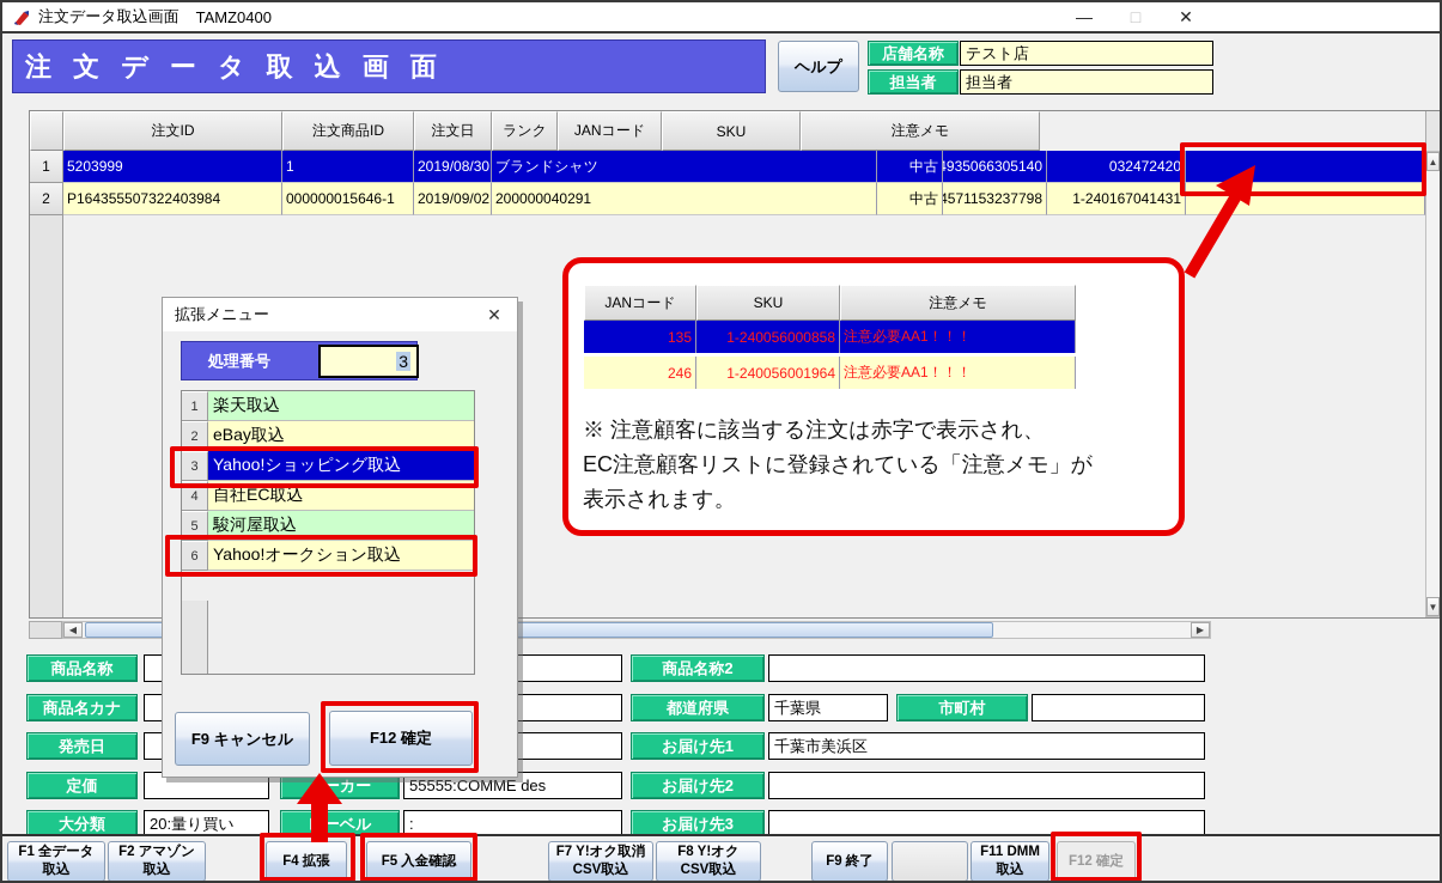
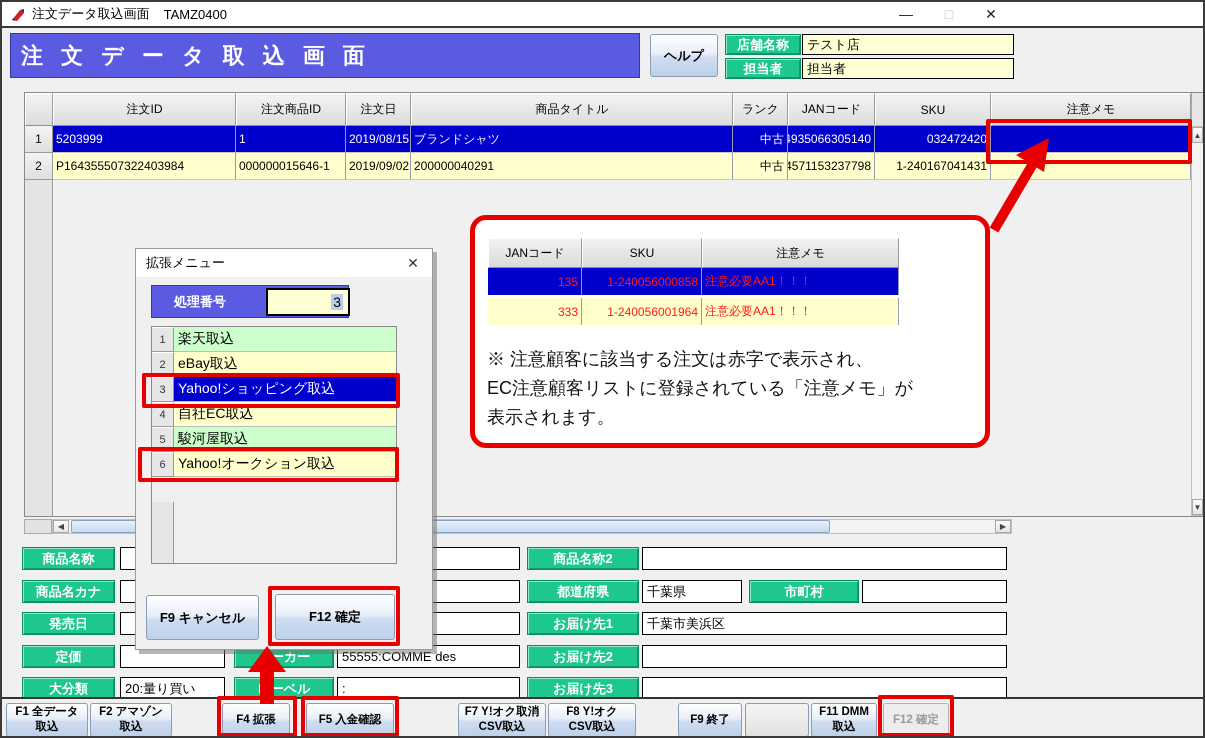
  注文データ取込画面
  TAMZ0400
  —
  □
  ✕
  注 文 デ ー タ 取 込 画 面
  ヘルプ
  店舗名称
  テスト店
  担当者
  担当者
  注文ID
  注文商品ID
  注文日
+ 商品タイトル
  ランク
  JANコード
  SKU
  注意メモ
  1
  5203999
  1
- 2019/08/30
+ 2019/08/15
  ブランドシャツ
  中古
  4935066305140
  032472420
  2
  P164355507322403984
  000000015646-1
  2019/09/02
  200000040291
  中古
  4571153237798
  1-240167041431
  ▲
  ▼
  ◀
  ▶
  商品名称
  商品名カナ
  発売日
  定価
  ーカー
  55555:COMME des
  大分類
  20:量り買い
  ーベル
  :
  商品名称2
  都道府県
  千葉県
  市町村
  お届け先1
  千葉市美浜区
  お届け先2
  お届け先3
  JANコード
  SKU
  注意メモ
  135
  1-240056000858
  注意必要AA1！！！
- 246
+ 333
  1-240056001964
  注意必要AA1！！！
  ※ 注意顧客に該当する注文は赤字で表示され、
  EC注意顧客リストに登録されている「注意メモ」が
  表示されます。
  拡張メニュー
  ✕
  処理番号
  3
  1
  楽天取込
  2
  eBay取込
  3
  Yahoo!ショッピング取込
  4
  自社EC取込
  5
  駿河屋取込
  6
  Yahoo!オークション取込
  F9 キャンセル
  F12 確定
  F1 全データ
  取込
  F2 アマゾン
  取込
  F4 拡張
  F5 入金確認
  F7 Y!オク取消
  CSV取込
  F8 Y!オク
  CSV取込
  F9 終了
  F11 DMM
  取込
  F12 確定
